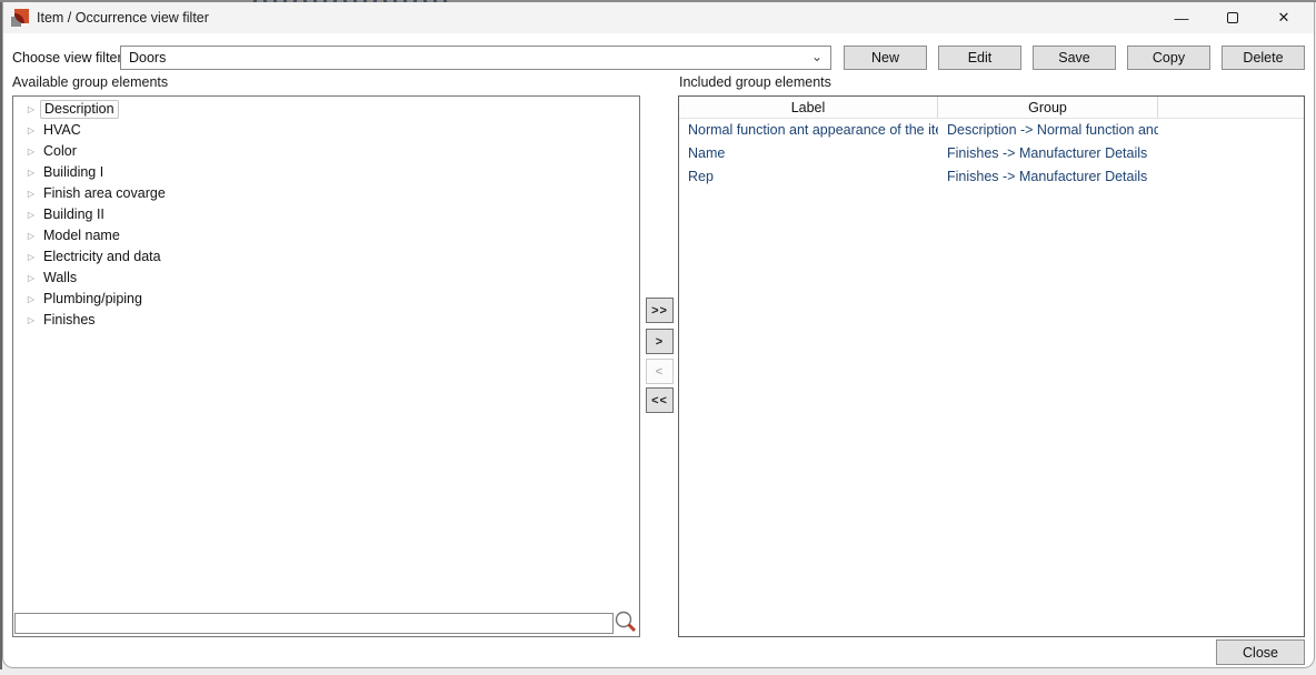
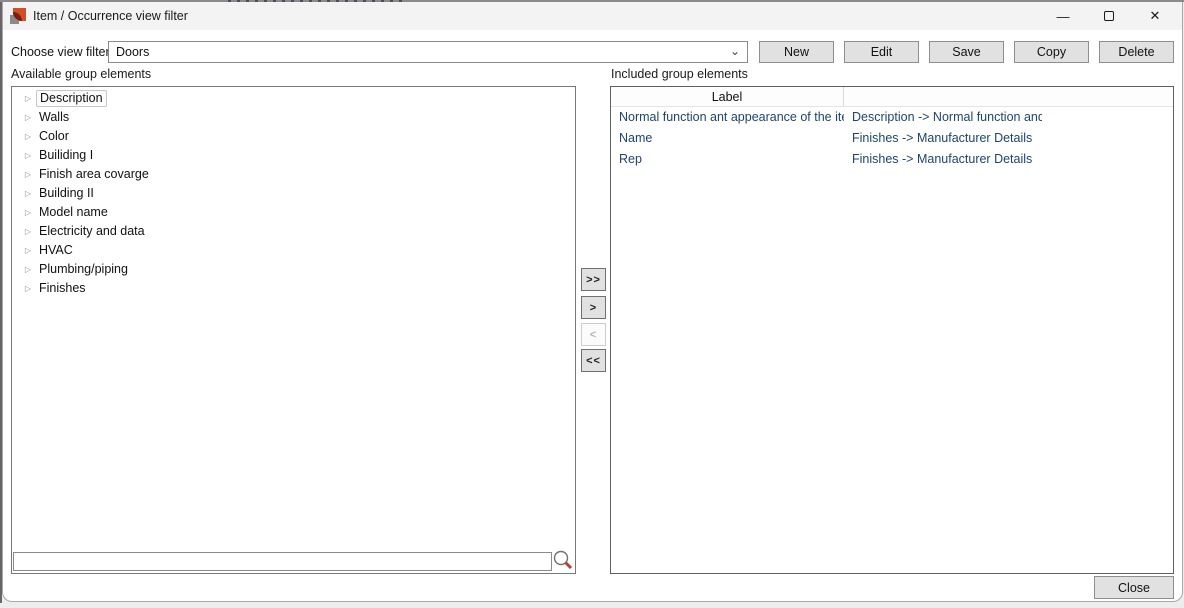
  Item / Occurrence view filter
  —
  ✕
  Choose view filte
  Doors
  ⌄
  New
  Edit
  Save
  Copy
  Delete
  Available group elements
  Included group elements
  ▷
  Description
  ▷
- HVAC
+ Walls
  ▷
  Color
  ▷
  Builiding I
  ▷
  Finish area covarge
  ▷
  Building II
  ▷
  Model name
  ▷
  Electricity and data
  ▷
- Walls
+ HVAC
  ▷
  Plumbing/piping
  ▷
  Finishes
  >>
  >
  <
  <<
  Label
- Group
  Normal function ant appearance of the it
  Description -> Normal function and
  Name
  Finishes -> Manufacturer Details
  Rep
  Finishes -> Manufacturer Details
  Close
